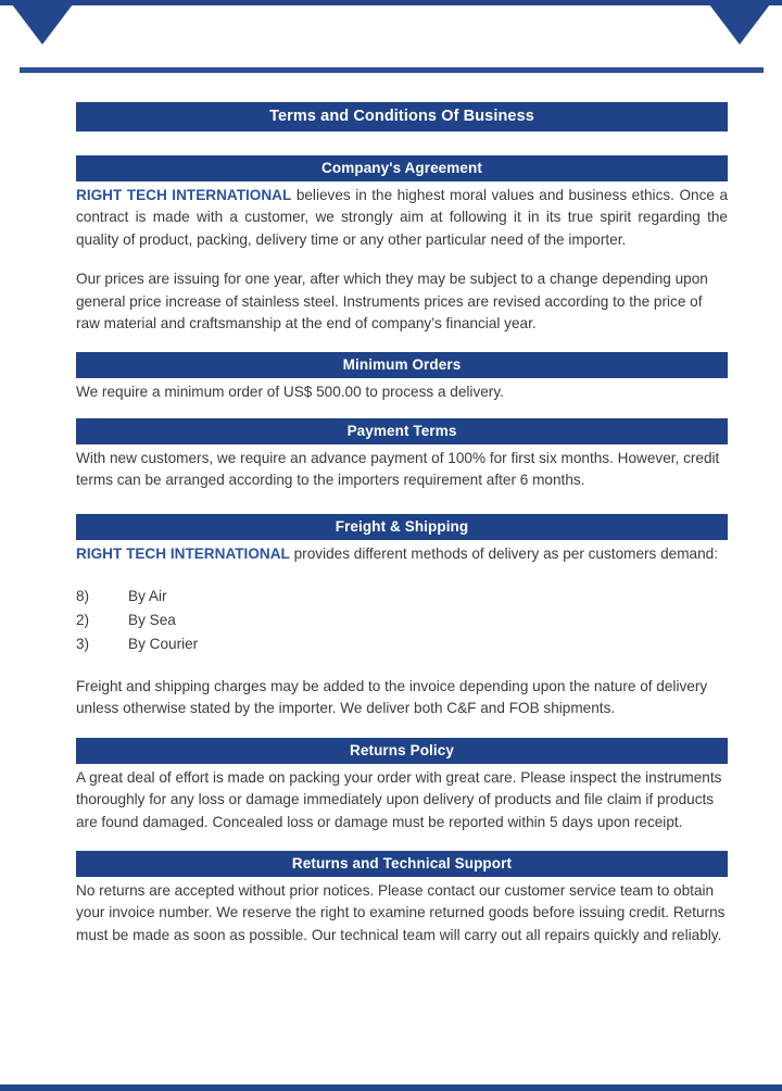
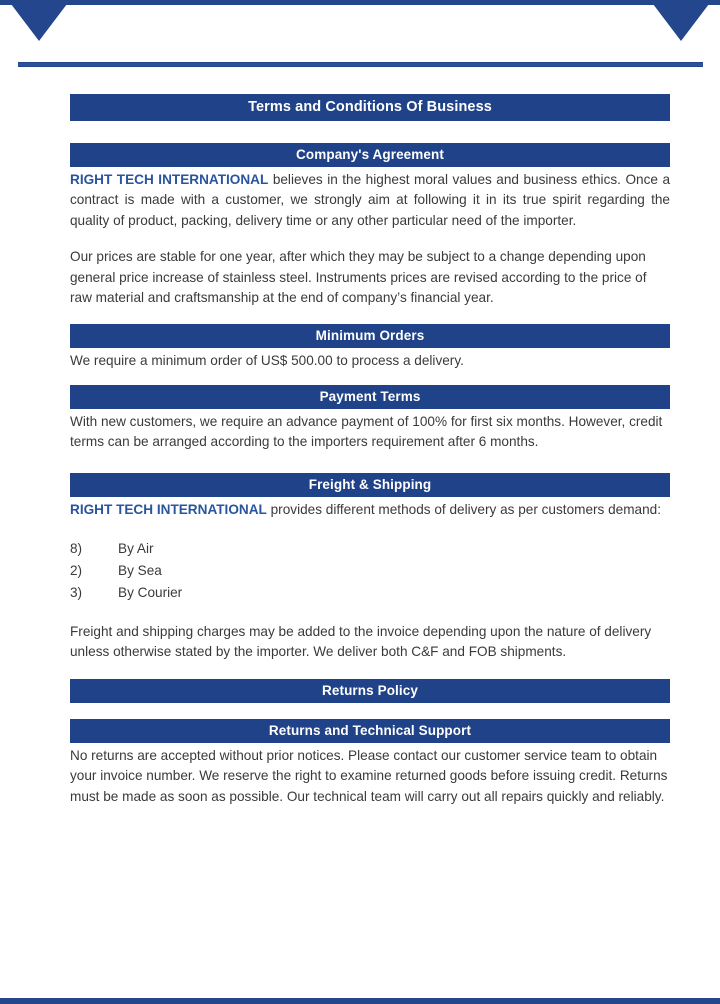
  Terms and Conditions Of Business
  Company's Agreement
  RIGHT TECH INTERNATIONAL believes in the highest moral values and business ethics. Once a contract is made with a customer, we strongly aim at following it in its true spirit regarding the quality of product, packing, delivery time or any other particular need of the importer.
- Our prices are issuing for one year, after which they may be subject to a change depending upon general price increase of stainless steel. Instruments prices are revised according to the price of raw material and craftsmanship at the end of company’s financial year.
+ Our prices are stable for one year, after which they may be subject to a change depending upon general price increase of stainless steel. Instruments prices are revised according to the price of raw material and craftsmanship at the end of company’s financial year.
  Minimum Orders
  We require a minimum order of US$ 500.00 to process a delivery.
  Payment Terms
  With new customers, we require an advance payment of 100% for first six months. However, credit terms can be arranged according to the importers requirement after 6 months.
  Freight & Shipping
  RIGHT TECH INTERNATIONAL provides different methods of delivery as per customers demand:
  8)
  By Air
  2)
  By Sea
  3)
  By Courier
  Freight and shipping charges may be added to the invoice depending upon the nature of delivery unless otherwise stated by the importer. We deliver both C&F and FOB shipments.
  Returns Policy
- A great deal of effort is made on packing your order with great care. Please inspect the instruments thoroughly for any loss or damage immediately upon delivery of products and file claim if products are found damaged. Concealed loss or damage must be reported within 5 days upon receipt.
  Returns and Technical Support
  No returns are accepted without prior notices. Please contact our customer service team to obtain your invoice number. We reserve the right to examine returned goods before issuing credit. Returns must be made as soon as possible. Our technical team will carry out all repairs quickly and reliably.
